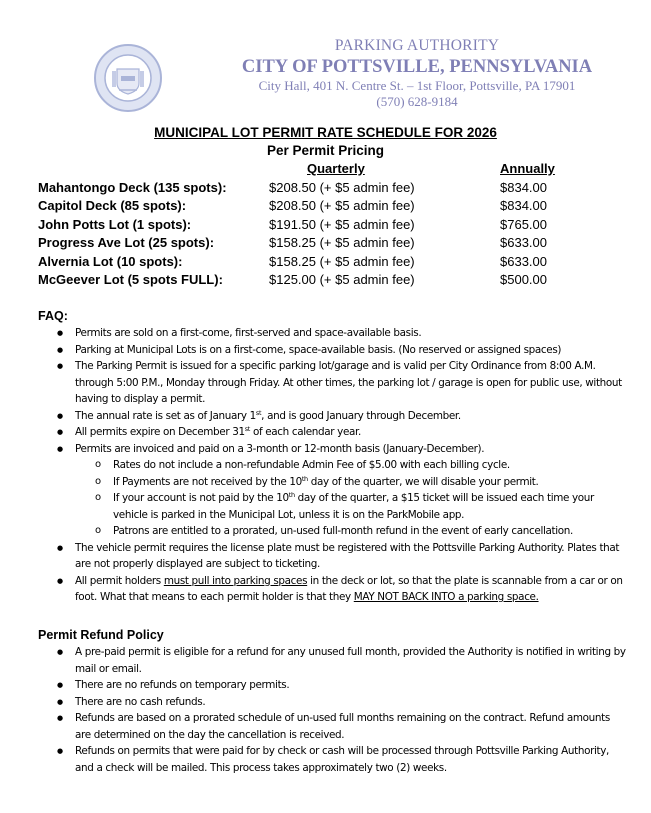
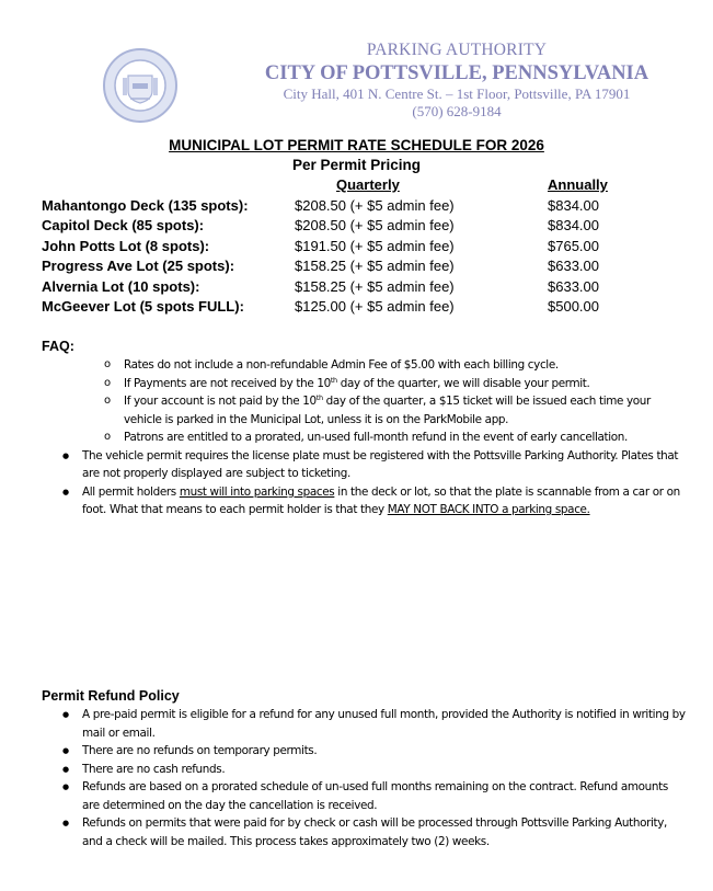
  PARKING AUTHORITY
  CITY OF POTTSVILLE, PENNSYLVANIA
  City Hall, 401 N. Centre St. – 1st Floor, Pottsville, PA 17901
  (570) 628-9184
  MUNICIPAL LOT PERMIT RATE SCHEDULE FOR 2026
  Per Permit Pricing
  Quarterly
  Annually
  Mahantongo Deck (135 spots):
  $208.50 (+ $5 admin fee)
  $834.00
  Capitol Deck (85 spots):
  $208.50 (+ $5 admin fee)
  $834.00
- John Potts Lot (1 spots):
+ John Potts Lot (8 spots):
  $191.50 (+ $5 admin fee)
  $765.00
  Progress Ave Lot (25 spots):
  $158.25 (+ $5 admin fee)
  $633.00
  Alvernia Lot (10 spots):
  $158.25 (+ $5 admin fee)
  $633.00
  McGeever Lot (5 spots FULL):
  $125.00 (+ $5 admin fee)
  $500.00
  FAQ:
- Permits are sold on a first-come, first-served and space-available basis.
- Parking at Municipal Lots is on a first-come, space-available basis. (No reserved or assigned spaces)
- The Parking Permit is issued for a specific parking lot/garage and is valid per City Ordinance from 8:00 A.M. through 5:00 P.M., Monday through Friday. At other times, the parking lot / garage is open for public use, without having to display a permit.
- The annual rate is set as of January 1st, and is good January through December.
- All permits expire on December 31st of each calendar year.
- Permits are invoiced and paid on a 3-month or 12-month basis (January-December).
  Rates do not include a non-refundable Admin Fee of $5.00 with each billing cycle.
  If Payments are not received by the 10th day of the quarter, we will disable your permit.
  If your account is not paid by the 10th day of the quarter, a $15 ticket will be issued each time your vehicle is parked in the Municipal Lot, unless it is on the ParkMobile app.
  Patrons are entitled to a prorated, un-used full-month refund in the event of early cancellation.
  The vehicle permit requires the license plate must be registered with the Pottsville Parking Authority. Plates that are not properly displayed are subject to ticketing.
- All permit holders must pull into parking spaces in the deck or lot, so that the plate is scannable from a car or on foot. What that means to each permit holder is that they MAY NOT BACK INTO a parking space.
+ All permit holders must will into parking spaces in the deck or lot, so that the plate is scannable from a car or on foot. What that means to each permit holder is that they MAY NOT BACK INTO a parking space.
  Permit Refund Policy
  A pre-paid permit is eligible for a refund for any unused full month, provided the Authority is notified in writing by mail or email.
  There are no refunds on temporary permits.
  There are no cash refunds.
  Refunds are based on a prorated schedule of un-used full months remaining on the contract. Refund amounts are determined on the day the cancellation is received.
  Refunds on permits that were paid for by check or cash will be processed through Pottsville Parking Authority, and a check will be mailed. This process takes approximately two (2) weeks.
